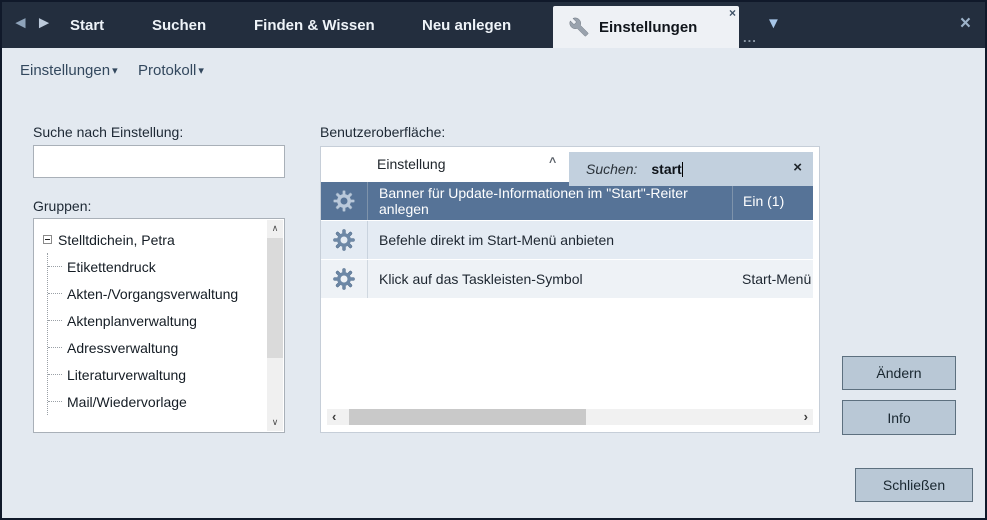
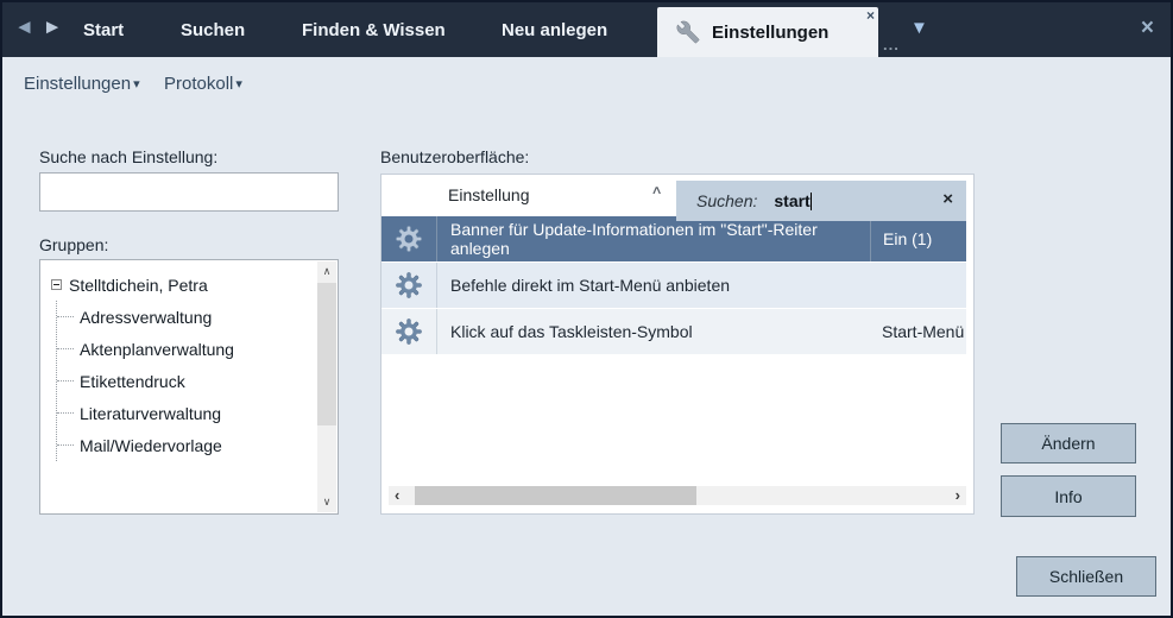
  ◄ ►
  Start
  Suchen
  Finden & Wissen
  Neu anlegen
  Einstellungen
  ×
  ...
  ▼
  ×
  Einstellungen ▾
  Protokoll ▾
  Suche nach Einstellung:
  Gruppen:
  Stelltdichein, Petra
- Etikettendruck
+ Adressverwaltung
- Akten-/Vorgangsverwaltung
  Aktenplanverwaltung
- Adressverwaltung
+ Etikettendruck
  Literaturverwaltung
  Mail/Wiedervorlage
  ∧
  ∨
  Benutzeroberfläche:
  Einstellung
  ∧
  Suchen:
  start
  ×
  Banner für Update-Informationen im "Start"-Reiter anlegen
  Ein (1)
  Befehle direkt im Start-Menü anbieten
  Klick auf das Taskleisten-Symbol
  Start-Menü
  ‹
  ›
  Ändern
  Info
  Schließen
